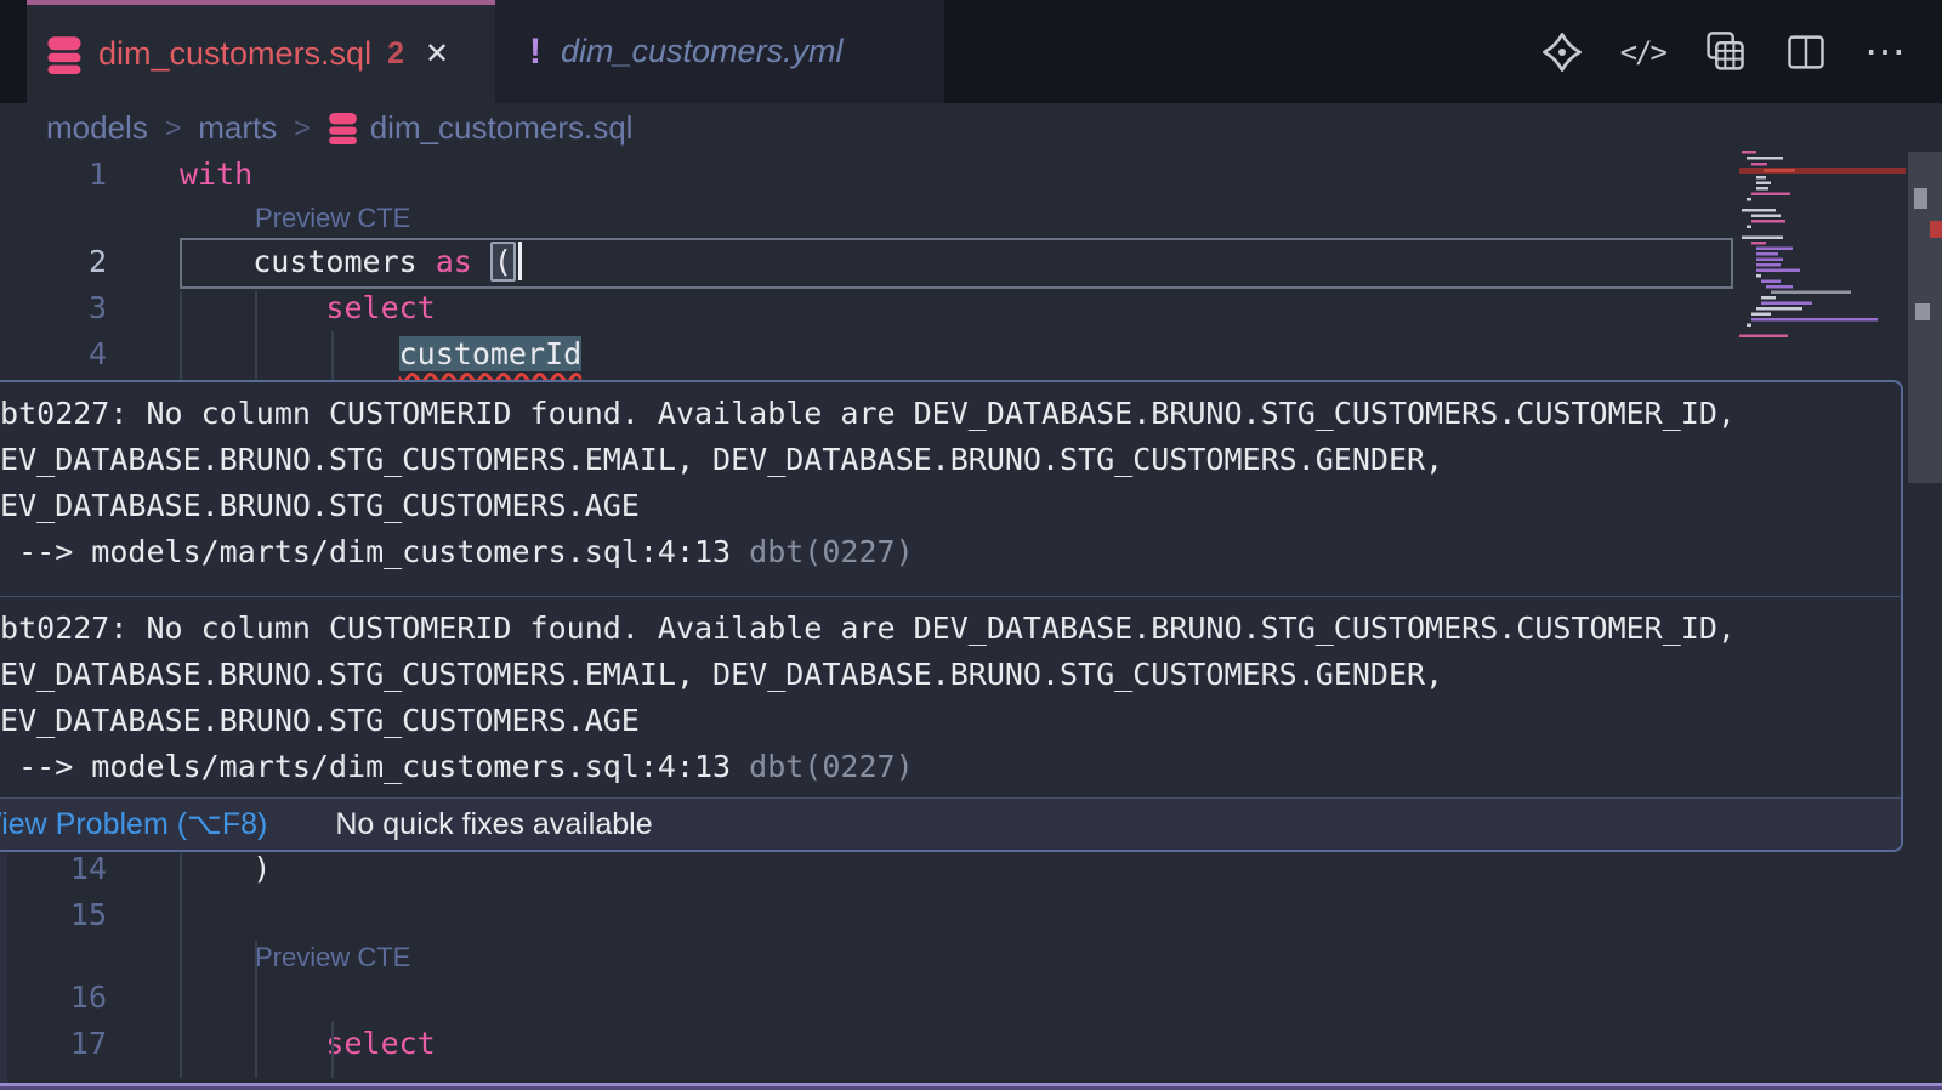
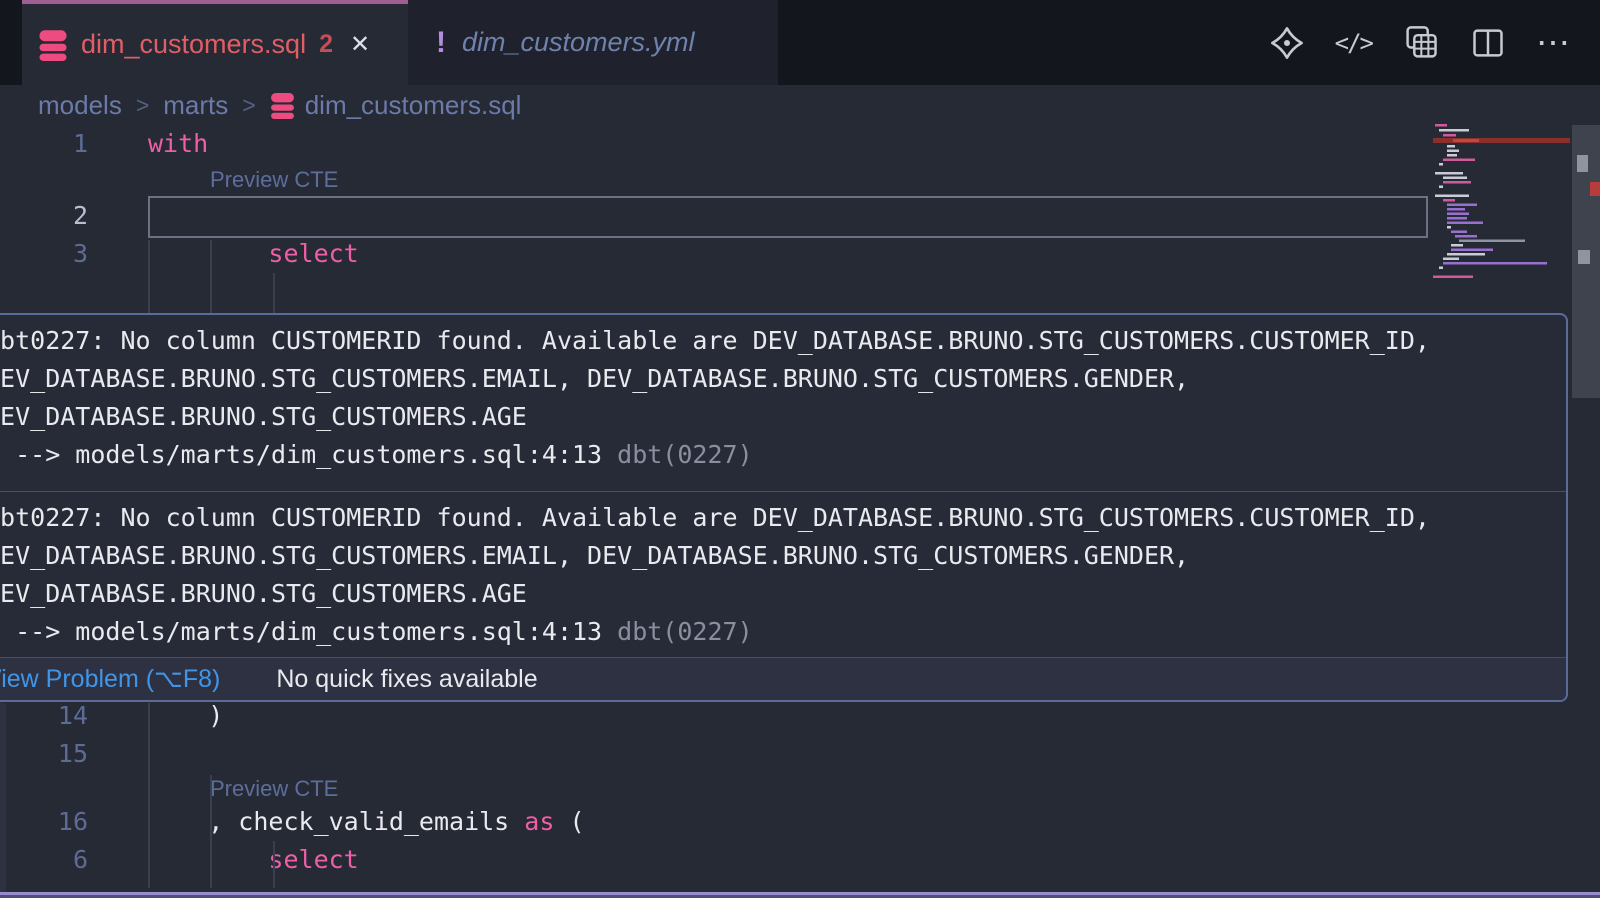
  dim_customers.sql
  2
  ✕
  !
  dim_customers.yml
  </>
  ⋯
  models
  >
  marts
  >
  dim_customers.sql
  1
  with
  Preview CTE
  2
- customers as (
  3
  select
- 4
- customerId
  14
  )
  15
  Preview CTE
  16
+ , check_valid_emails as (
- 17
+ 6
  select
  bt0227: No column CUSTOMERID found. Available are DEV_DATABASE.BRUNO.STG_CUSTOMERS.CUSTOMER_ID,
  EV_DATABASE.BRUNO.STG_CUSTOMERS.EMAIL, DEV_DATABASE.BRUNO.STG_CUSTOMERS.GENDER,
  EV_DATABASE.BRUNO.STG_CUSTOMERS.AGE
  --> models/marts/dim_customers.sql:4:13 dbt(0227)
  bt0227: No column CUSTOMERID found. Available are DEV_DATABASE.BRUNO.STG_CUSTOMERS.CUSTOMER_ID,
  EV_DATABASE.BRUNO.STG_CUSTOMERS.EMAIL, DEV_DATABASE.BRUNO.STG_CUSTOMERS.GENDER,
  EV_DATABASE.BRUNO.STG_CUSTOMERS.AGE
  --> models/marts/dim_customers.sql:4:13 dbt(0227)
  iew Problem (⌥F8)
  No quick fixes available
